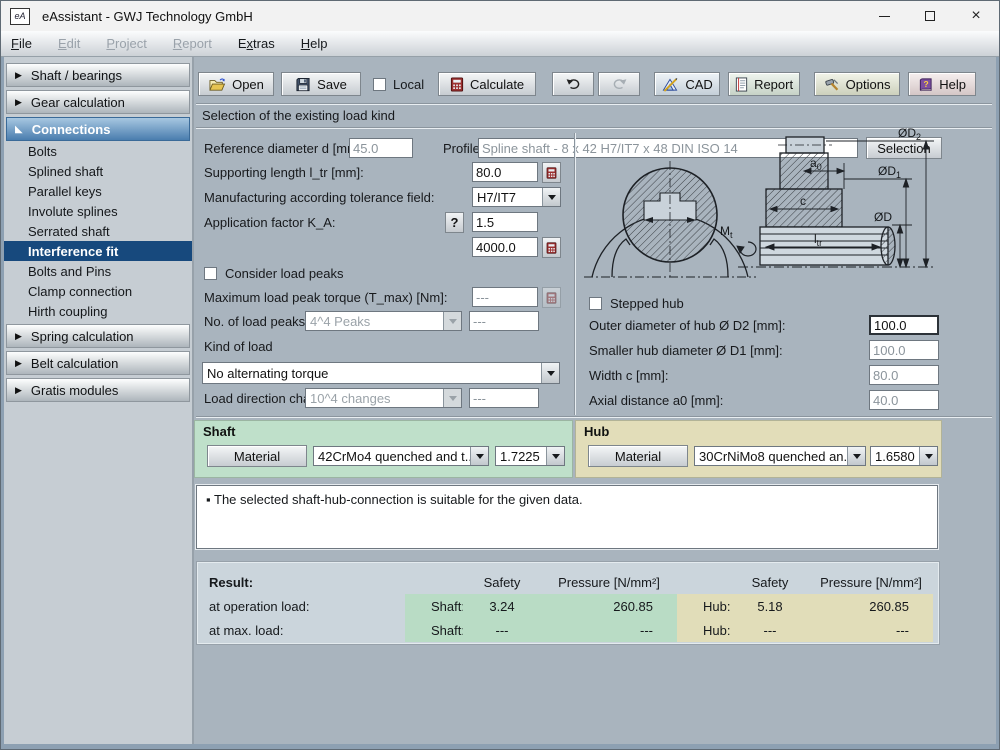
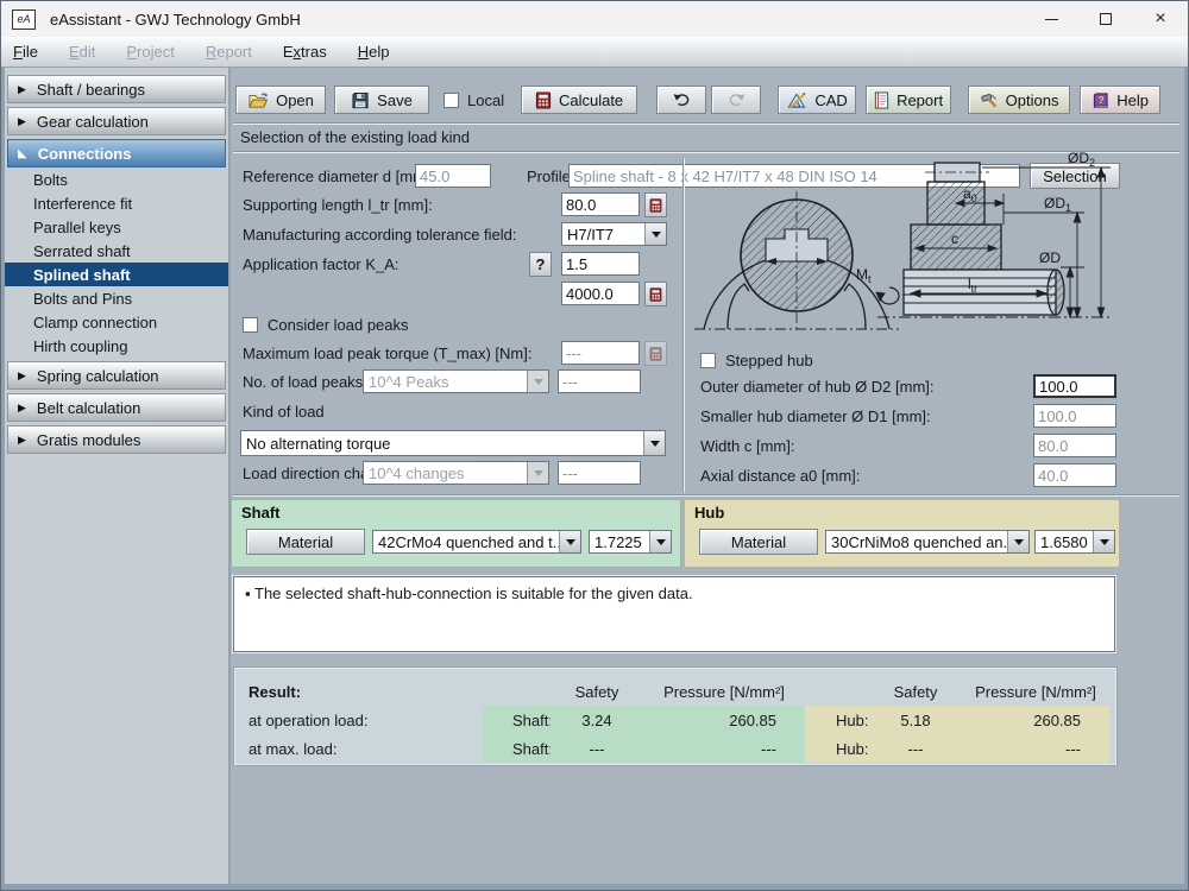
  eA
  eAssistant - GWJ Technology GmbH
  ×
  File
  Edit
  Project
  Report
  Extras
  Help
  ▶
  Shaft / bearings
  ▶
  Gear calculation
  ◣
  Connections
  Bolts
- Splined shaft
+ Interference fit
  Parallel keys
- Involute splines
  Serrated shaft
- Interference fit
+ Splined shaft
  Bolts and Pins
  Clamp connection
  Hirth coupling
  ▶
  Spring calculation
  ▶
  Belt calculation
  ▶
  Gratis modules
  Open
  Save
  Local
  Calculate
  CAD
  Report
  Options
  ?
  Help
  Selection of the existing load kind
  Reference diameter d [m
  45.0
  Profile
  Spline shaft - 8 x 42 H7/IT7 x 48 DIN ISO 14
  Selectio
  Supporting length l_tr [mm]:
  80.0
  Manufacturing according tolerance field:
  H7/IT7
  Application factor K_A:
  ?
  1.5
  4000.0
  Consider load peaks
  Maximum load peak torque (T_max) [Nm]:
  ---
  No. of load peaks
- 4^4 Peaks
+ 10^4 Peaks
  ---
  Kind of load
  No alternating torque
  Load direction ch
  10^4 changes
  ---
  a0
  c
  ltr
  Mt
  ØD2
  ØD1
  ØD
  Stepped hub
  Outer diameter of hub Ø D2 [mm]:
  100.0
  Smaller hub diameter Ø D1 [mm]:
  100.0
  Width c [mm]:
  80.0
  Axial distance a0 [mm]:
  40.0
  Shaft
  Material
  42CrMo4 quenched and t.
  1.7225
  Hub
  Material
  30CrNiMo8 quenched an.
  1.6580
  ▪ The selected shaft-hub-connection is suitable for the given data.
  Result:
  Safety
  Pressure [N/mm²]
  Safety
  Pressure [N/mm²]
  at operation load:
  Shaft
  3.24
  260.85
  Hub:
  5.18
  260.85
  at max. load:
  Shaft
  ---
  ---
  Hub:
  ---
  ---
